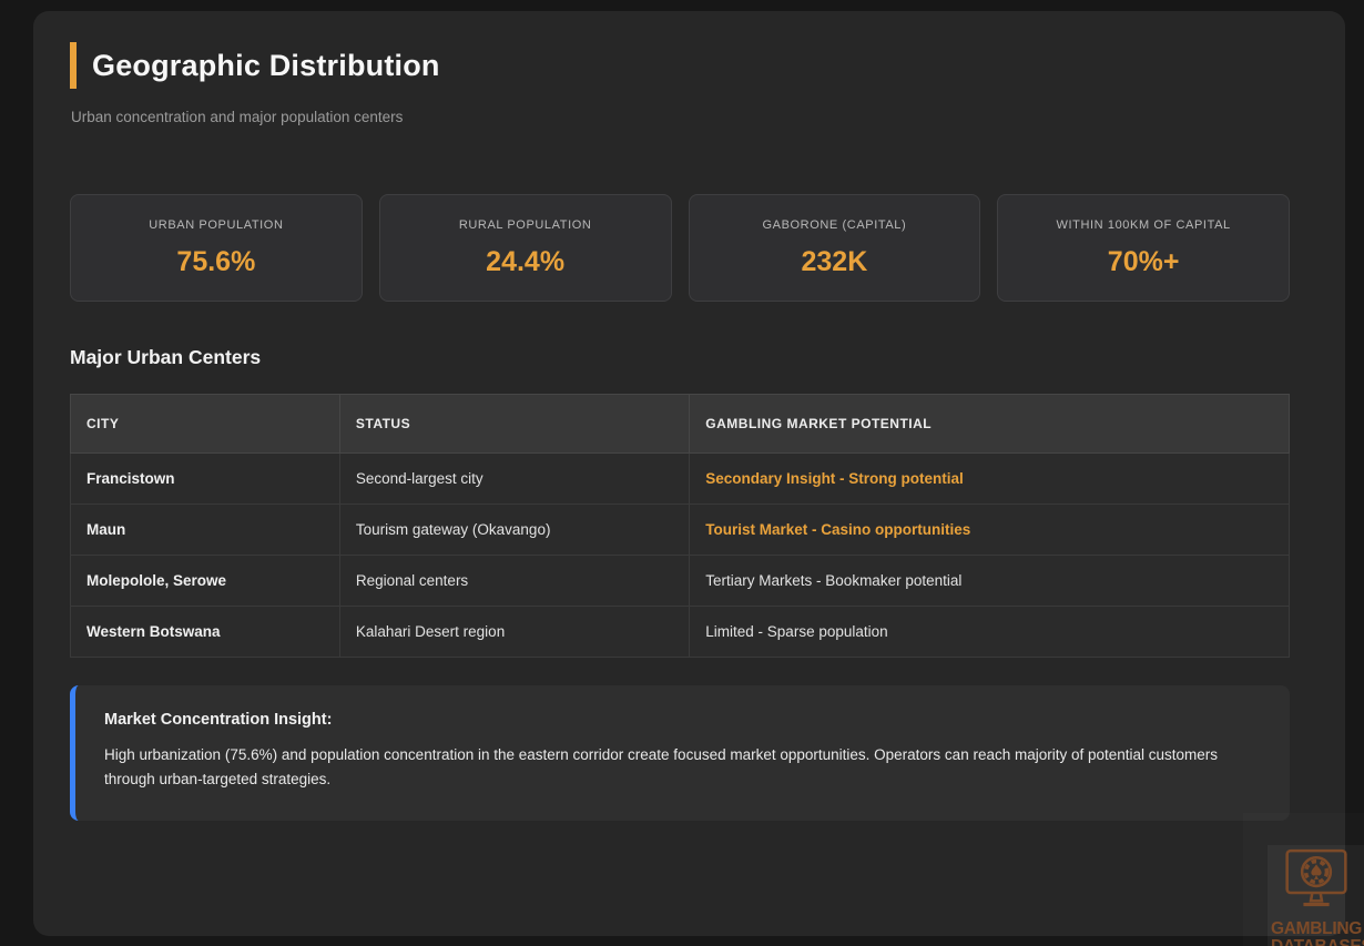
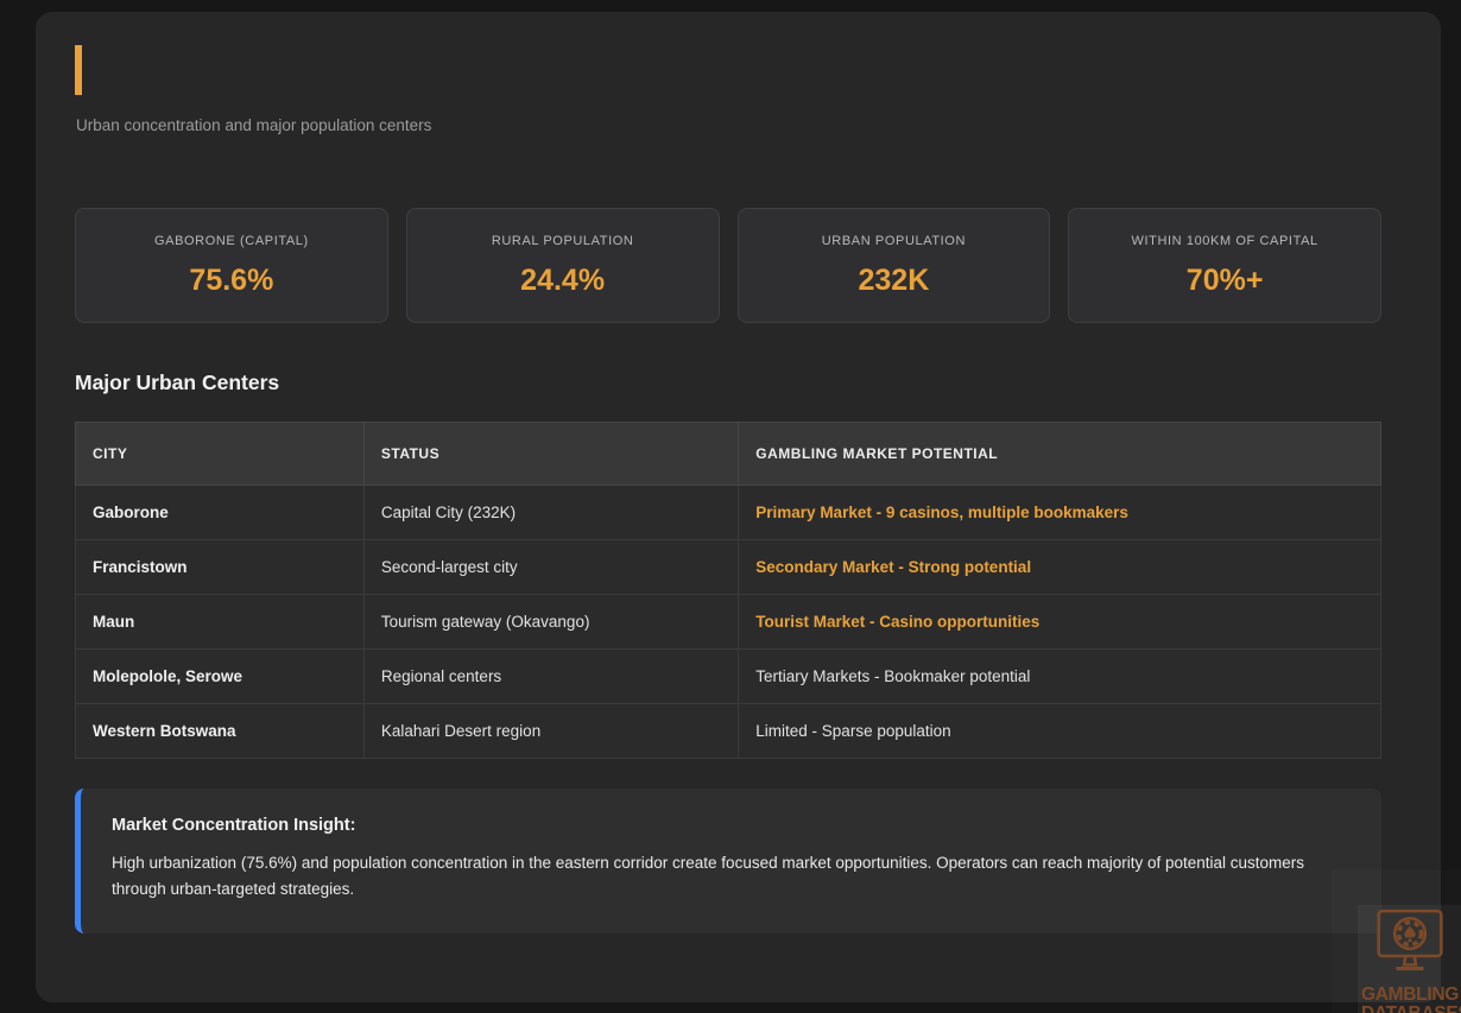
- Geographic Distribution
  Urban concentration and major population centers
- URBAN POPULATION
+ GABORONE (CAPITAL)
  75.6%
  RURAL POPULATION
  24.4%
- GABORONE (CAPITAL)
+ URBAN POPULATION
  232K
  WITHIN 100KM OF CAPITAL
  70%+
  Major Urban Centers
  CITY	STATUS	GAMBLING MARKET POTENTIAL
+ Gaborone	Capital City (232K)	Primary Market - 9 casinos, multiple bookmakers
- Francistown	Second-largest city	Secondary Insight - Strong potential
+ Francistown	Second-largest city	Secondary Market - Strong potential
  Maun	Tourism gateway (Okavango)	Tourist Market - Casino opportunities
  Molepolole, Serowe	Regional centers	Tertiary Markets - Bookmaker potential
  Western Botswana	Kalahari Desert region	Limited - Sparse population
  Market Concentration Insight:
  High urbanization (75.6%) and population concentration in the eastern corridor create focused market opportunities. Operators can reach majority of potential customers through urban-targeted strategies.
  GAMBLING
